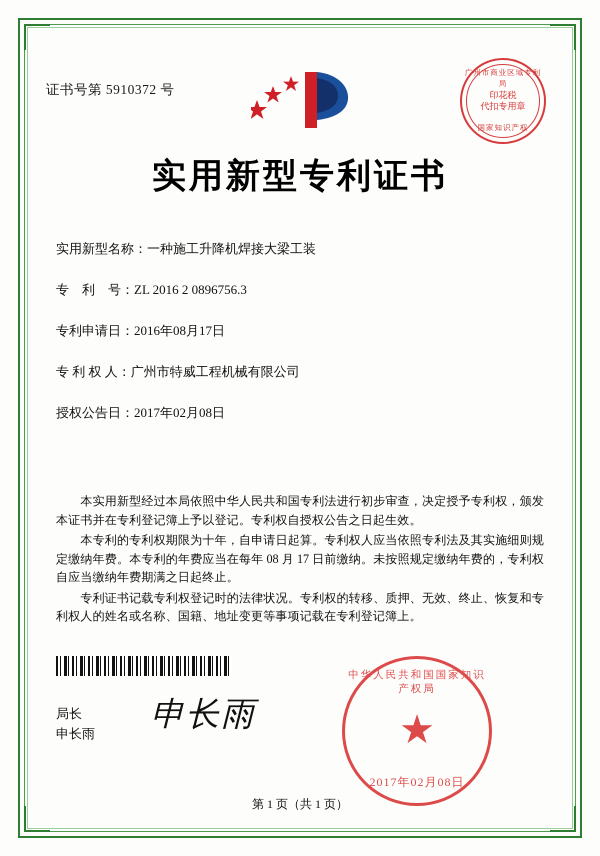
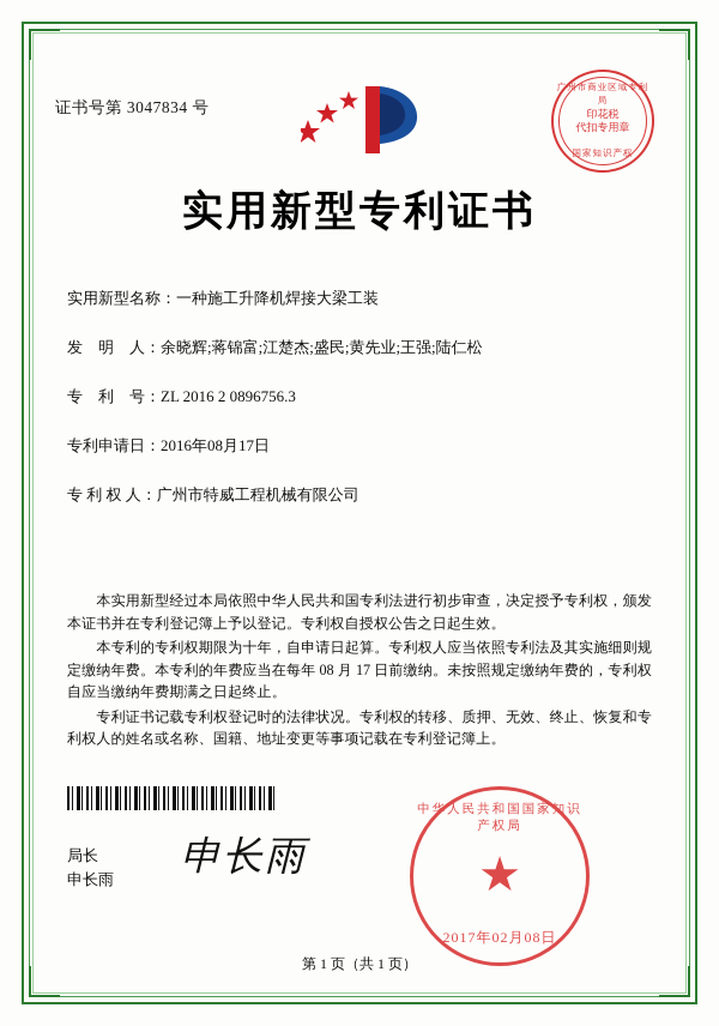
- 证书号第 5910372 号
+ 证书号第 3047834 号
  广州市商业区域专利局
  印花税
  代扣专用章
  国家知识产权
  实用新型专利证书
  实用新型名称：一种施工升降机焊接大梁工装
+ 发 明 人：余晓辉;蒋锦富;江楚杰;盛民;黄先业;王强;陆仁松
  专 利 号：ZL 2016 2 0896756.3
  专利申请日：2016年08月17日
  专 利 权 人：广州市特威工程机械有限公司
- 授权公告日：2017年02月08日
  本实用新型经过本局依照中华人民共和国专利法进行初步审查，决定授予专利权，颁发本证书并在专利登记簿上予以登记。专利权自授权公告之日起生效。
  本专利的专利权期限为十年，自申请日起算。专利权人应当依照专利法及其实施细则规定缴纳年费。本专利的年费应当在每年 08 月 17 日前缴纳。未按照规定缴纳年费的，专利权自应当缴纳年费期满之日起终止。
  专利证书记载专利权登记时的法律状况。专利权的转移、质押、无效、终止、恢复和专利权人的姓名或名称、国籍、地址变更等事项记载在专利登记簿上。
  局长
  申长雨
  申长雨
  中华人民共和国国家知识产权局
  ★
  2017年02月08日
  第 1 页（共 1 页）
